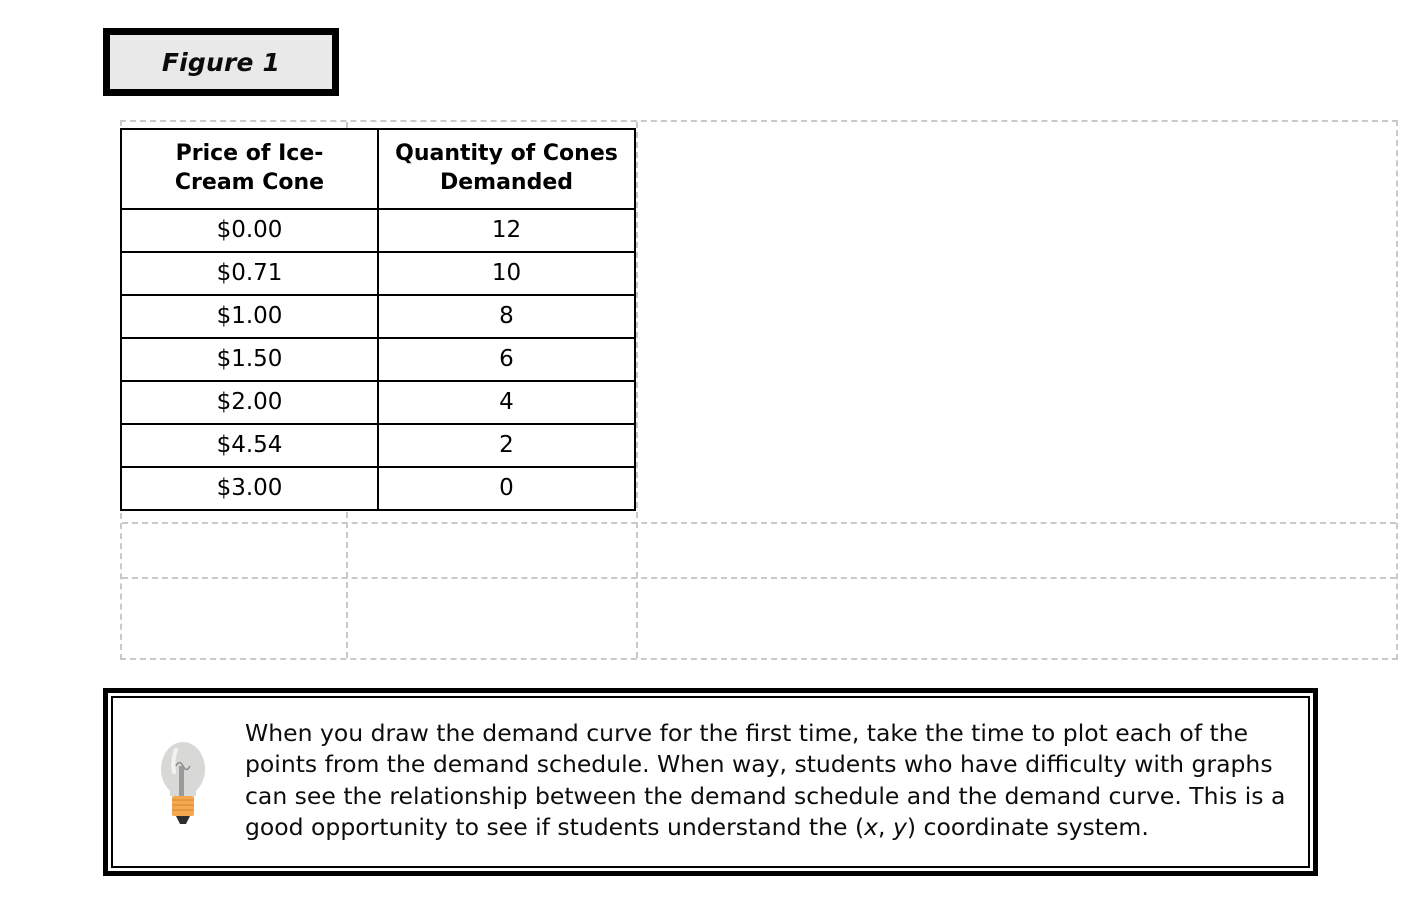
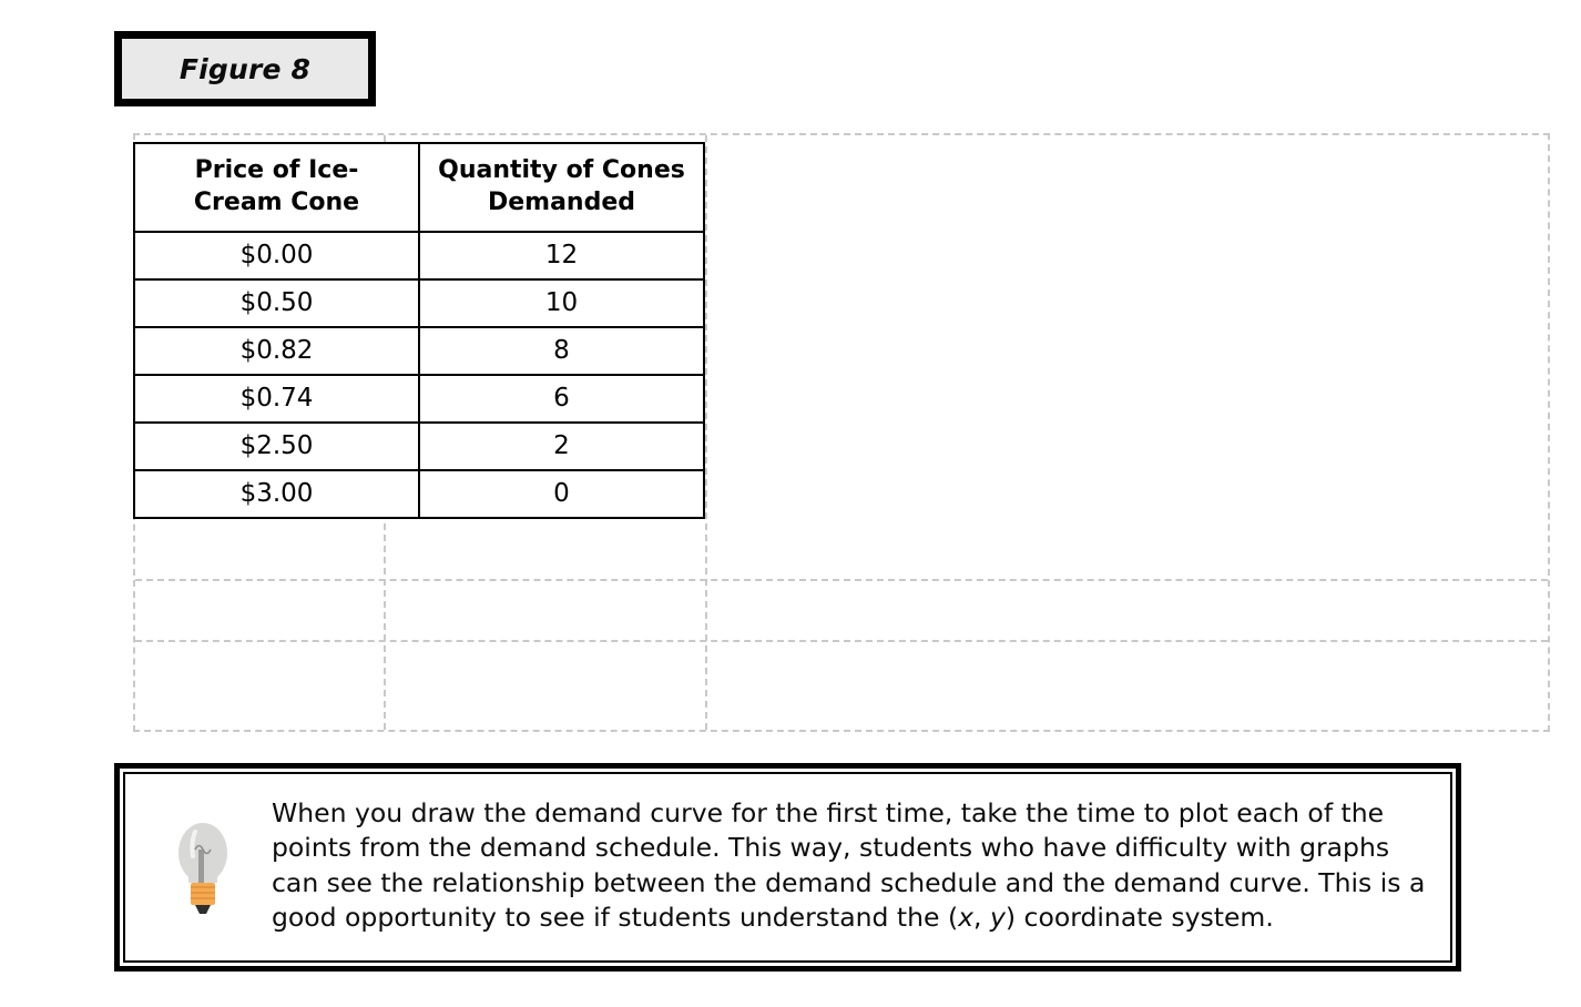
- Figure 1
+ Figure 8
  Price of Ice- Cream Cone	Quantity of Cones Demanded
  $0.00	12
- $0.71	10
+ $0.50	10
- $1.00	8
+ $0.82	8
- $1.50	6
+ $0.74	6
- $2.00	4
- $4.54	2
+ $2.50	2
  $3.00	0
- When you draw the demand curve for the first time, take the time to plot each of the points from the demand schedule. When way, students who have difficulty with graphs can see the relationship between the demand schedule and the demand curve. This is a good opportunity to see if students understand the (x, y) coordinate system.
+ When you draw the demand curve for the first time, take the time to plot each of the points from the demand schedule. This way, students who have difficulty with graphs can see the relationship between the demand schedule and the demand curve. This is a good opportunity to see if students understand the (x, y) coordinate system.
